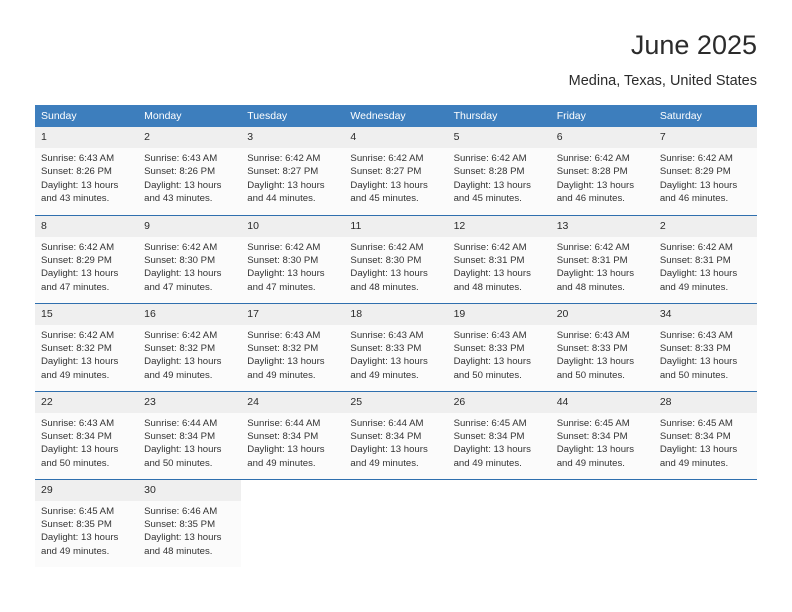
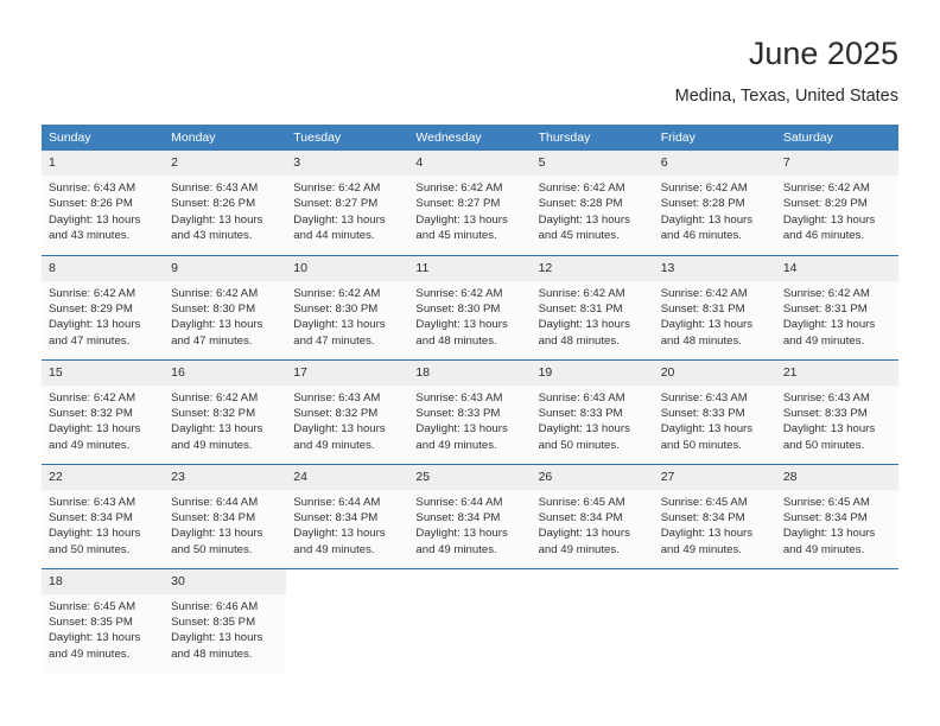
  June 2025
  Medina, Texas, United States
  Sunday	Monday	Tuesday	Wednesday	Thursday	Friday	Saturday
  1Sunrise: 6:43 AMSunset: 8:26 PMDaylight: 13 hoursand 43 minutes.	2Sunrise: 6:43 AMSunset: 8:26 PMDaylight: 13 hoursand 43 minutes.	3Sunrise: 6:42 AMSunset: 8:27 PMDaylight: 13 hoursand 44 minutes.	4Sunrise: 6:42 AMSunset: 8:27 PMDaylight: 13 hoursand 45 minutes.	5Sunrise: 6:42 AMSunset: 8:28 PMDaylight: 13 hoursand 45 minutes.	6Sunrise: 6:42 AMSunset: 8:28 PMDaylight: 13 hoursand 46 minutes.	7Sunrise: 6:42 AMSunset: 8:29 PMDaylight: 13 hoursand 46 minutes.
- 8Sunrise: 6:42 AMSunset: 8:29 PMDaylight: 13 hoursand 47 minutes.	9Sunrise: 6:42 AMSunset: 8:30 PMDaylight: 13 hoursand 47 minutes.	10Sunrise: 6:42 AMSunset: 8:30 PMDaylight: 13 hoursand 47 minutes.	11Sunrise: 6:42 AMSunset: 8:30 PMDaylight: 13 hoursand 48 minutes.	12Sunrise: 6:42 AMSunset: 8:31 PMDaylight: 13 hoursand 48 minutes.	13Sunrise: 6:42 AMSunset: 8:31 PMDaylight: 13 hoursand 48 minutes.	2Sunrise: 6:42 AMSunset: 8:31 PMDaylight: 13 hoursand 49 minutes.
+ 8Sunrise: 6:42 AMSunset: 8:29 PMDaylight: 13 hoursand 47 minutes.	9Sunrise: 6:42 AMSunset: 8:30 PMDaylight: 13 hoursand 47 minutes.	10Sunrise: 6:42 AMSunset: 8:30 PMDaylight: 13 hoursand 47 minutes.	11Sunrise: 6:42 AMSunset: 8:30 PMDaylight: 13 hoursand 48 minutes.	12Sunrise: 6:42 AMSunset: 8:31 PMDaylight: 13 hoursand 48 minutes.	13Sunrise: 6:42 AMSunset: 8:31 PMDaylight: 13 hoursand 48 minutes.	14Sunrise: 6:42 AMSunset: 8:31 PMDaylight: 13 hoursand 49 minutes.
- 15Sunrise: 6:42 AMSunset: 8:32 PMDaylight: 13 hoursand 49 minutes.	16Sunrise: 6:42 AMSunset: 8:32 PMDaylight: 13 hoursand 49 minutes.	17Sunrise: 6:43 AMSunset: 8:32 PMDaylight: 13 hoursand 49 minutes.	18Sunrise: 6:43 AMSunset: 8:33 PMDaylight: 13 hoursand 49 minutes.	19Sunrise: 6:43 AMSunset: 8:33 PMDaylight: 13 hoursand 50 minutes.	20Sunrise: 6:43 AMSunset: 8:33 PMDaylight: 13 hoursand 50 minutes.	34Sunrise: 6:43 AMSunset: 8:33 PMDaylight: 13 hoursand 50 minutes.
+ 15Sunrise: 6:42 AMSunset: 8:32 PMDaylight: 13 hoursand 49 minutes.	16Sunrise: 6:42 AMSunset: 8:32 PMDaylight: 13 hoursand 49 minutes.	17Sunrise: 6:43 AMSunset: 8:32 PMDaylight: 13 hoursand 49 minutes.	18Sunrise: 6:43 AMSunset: 8:33 PMDaylight: 13 hoursand 49 minutes.	19Sunrise: 6:43 AMSunset: 8:33 PMDaylight: 13 hoursand 50 minutes.	20Sunrise: 6:43 AMSunset: 8:33 PMDaylight: 13 hoursand 50 minutes.	21Sunrise: 6:43 AMSunset: 8:33 PMDaylight: 13 hoursand 50 minutes.
- 22Sunrise: 6:43 AMSunset: 8:34 PMDaylight: 13 hoursand 50 minutes.	23Sunrise: 6:44 AMSunset: 8:34 PMDaylight: 13 hoursand 50 minutes.	24Sunrise: 6:44 AMSunset: 8:34 PMDaylight: 13 hoursand 49 minutes.	25Sunrise: 6:44 AMSunset: 8:34 PMDaylight: 13 hoursand 49 minutes.	26Sunrise: 6:45 AMSunset: 8:34 PMDaylight: 13 hoursand 49 minutes.	44Sunrise: 6:45 AMSunset: 8:34 PMDaylight: 13 hoursand 49 minutes.	28Sunrise: 6:45 AMSunset: 8:34 PMDaylight: 13 hoursand 49 minutes.
+ 22Sunrise: 6:43 AMSunset: 8:34 PMDaylight: 13 hoursand 50 minutes.	23Sunrise: 6:44 AMSunset: 8:34 PMDaylight: 13 hoursand 50 minutes.	24Sunrise: 6:44 AMSunset: 8:34 PMDaylight: 13 hoursand 49 minutes.	25Sunrise: 6:44 AMSunset: 8:34 PMDaylight: 13 hoursand 49 minutes.	26Sunrise: 6:45 AMSunset: 8:34 PMDaylight: 13 hoursand 49 minutes.	27Sunrise: 6:45 AMSunset: 8:34 PMDaylight: 13 hoursand 49 minutes.	28Sunrise: 6:45 AMSunset: 8:34 PMDaylight: 13 hoursand 49 minutes.
- 29Sunrise: 6:45 AMSunset: 8:35 PMDaylight: 13 hoursand 49 minutes.	30Sunrise: 6:46 AMSunset: 8:35 PMDaylight: 13 hoursand 48 minutes.
+ 18Sunrise: 6:45 AMSunset: 8:35 PMDaylight: 13 hoursand 49 minutes.	30Sunrise: 6:46 AMSunset: 8:35 PMDaylight: 13 hoursand 48 minutes.
